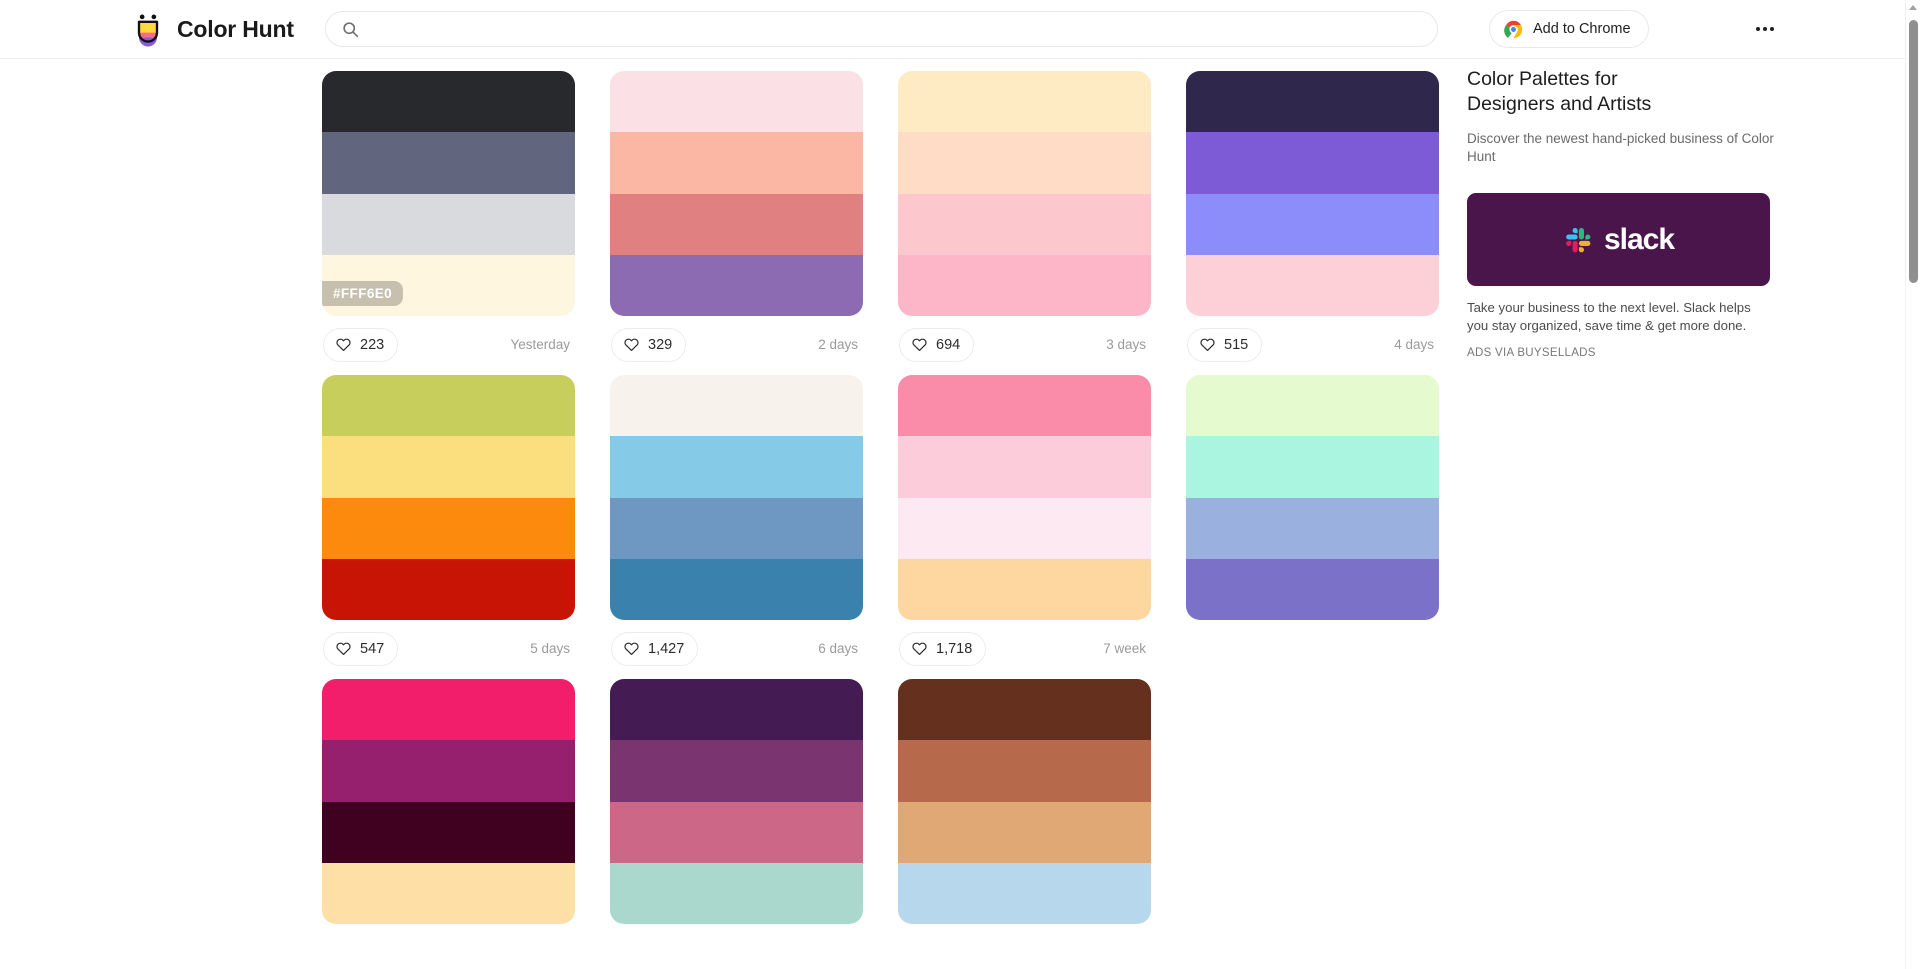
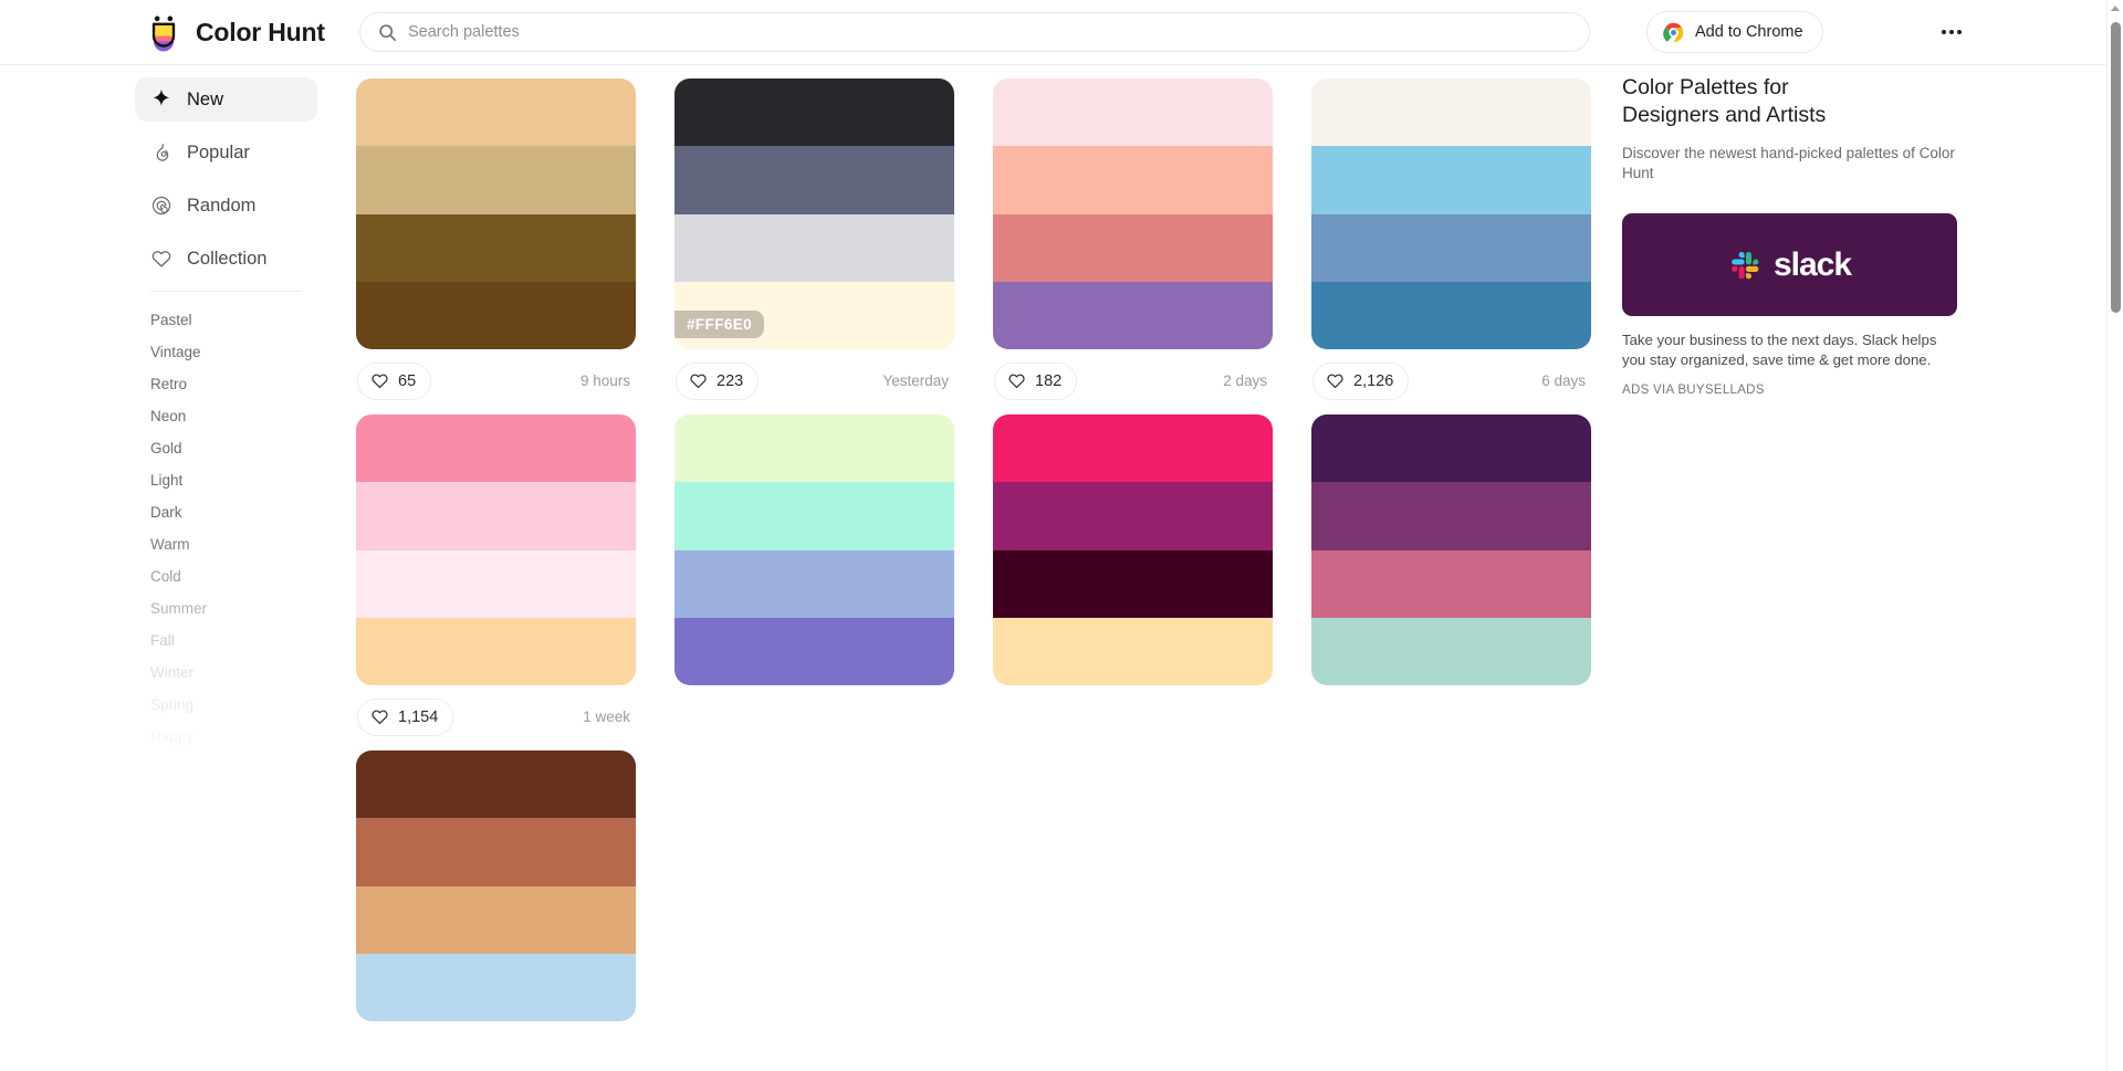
  Color Hunt
+ Search palettes
  Add to Chrome
+ New
+ Popular
+ Random
+ Collection
+ Pastel
+ Vintage
+ Retro
+ Neon
+ Gold
+ Light
+ Dark
+ Warm
+ Cold
+ Summer
+ Fall
+ Winter
+ 65
+ 9 hours
  #FFF6E0
  223
  Yesterday
- 329
+ 182
  2 days
- 694
- 3 days
- 515
- 4 days
- 547
- 5 days
- 1,427
+ 2,126
  6 days
- 1,718
+ 1,154
- 7 week
+ 1 week
  Color Palettes for
  Designers and Artists
- Discover the newest hand-picked business of Color Hunt
+ Discover the newest hand-picked palettes of Color Hunt
  slack
- Take your business to the next level. Slack helps you stay organized, save time & get more done.
+ Take your business to the next days. Slack helps you stay organized, save time & get more done.
  ADS VIA BUYSELLADS
